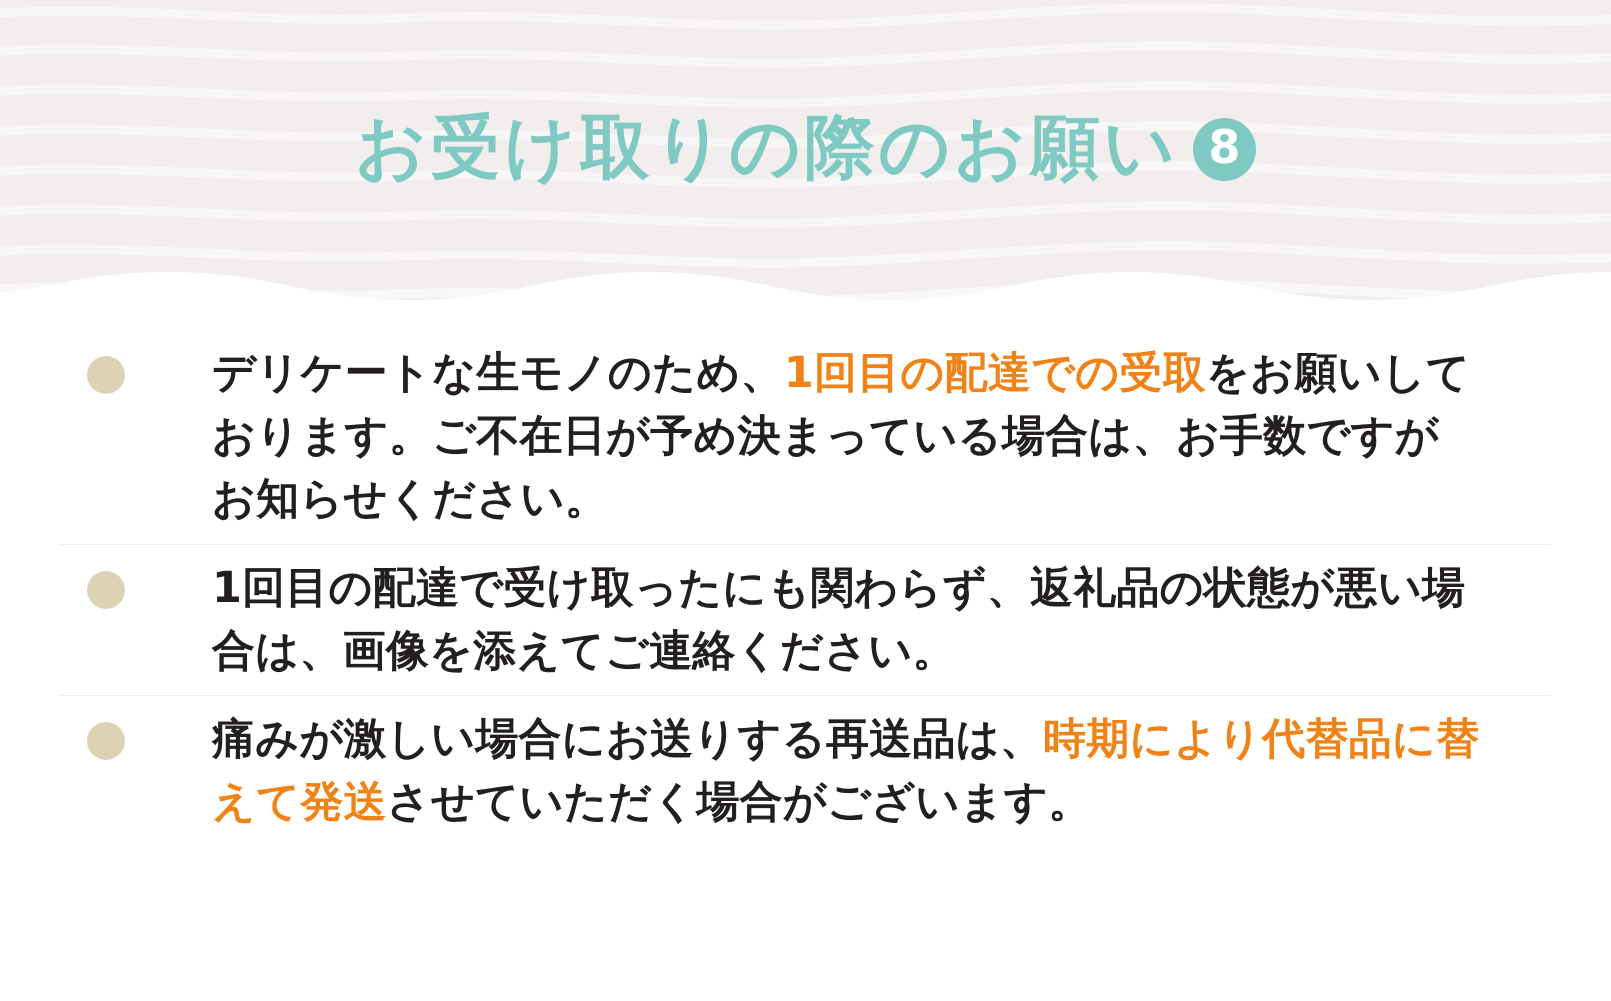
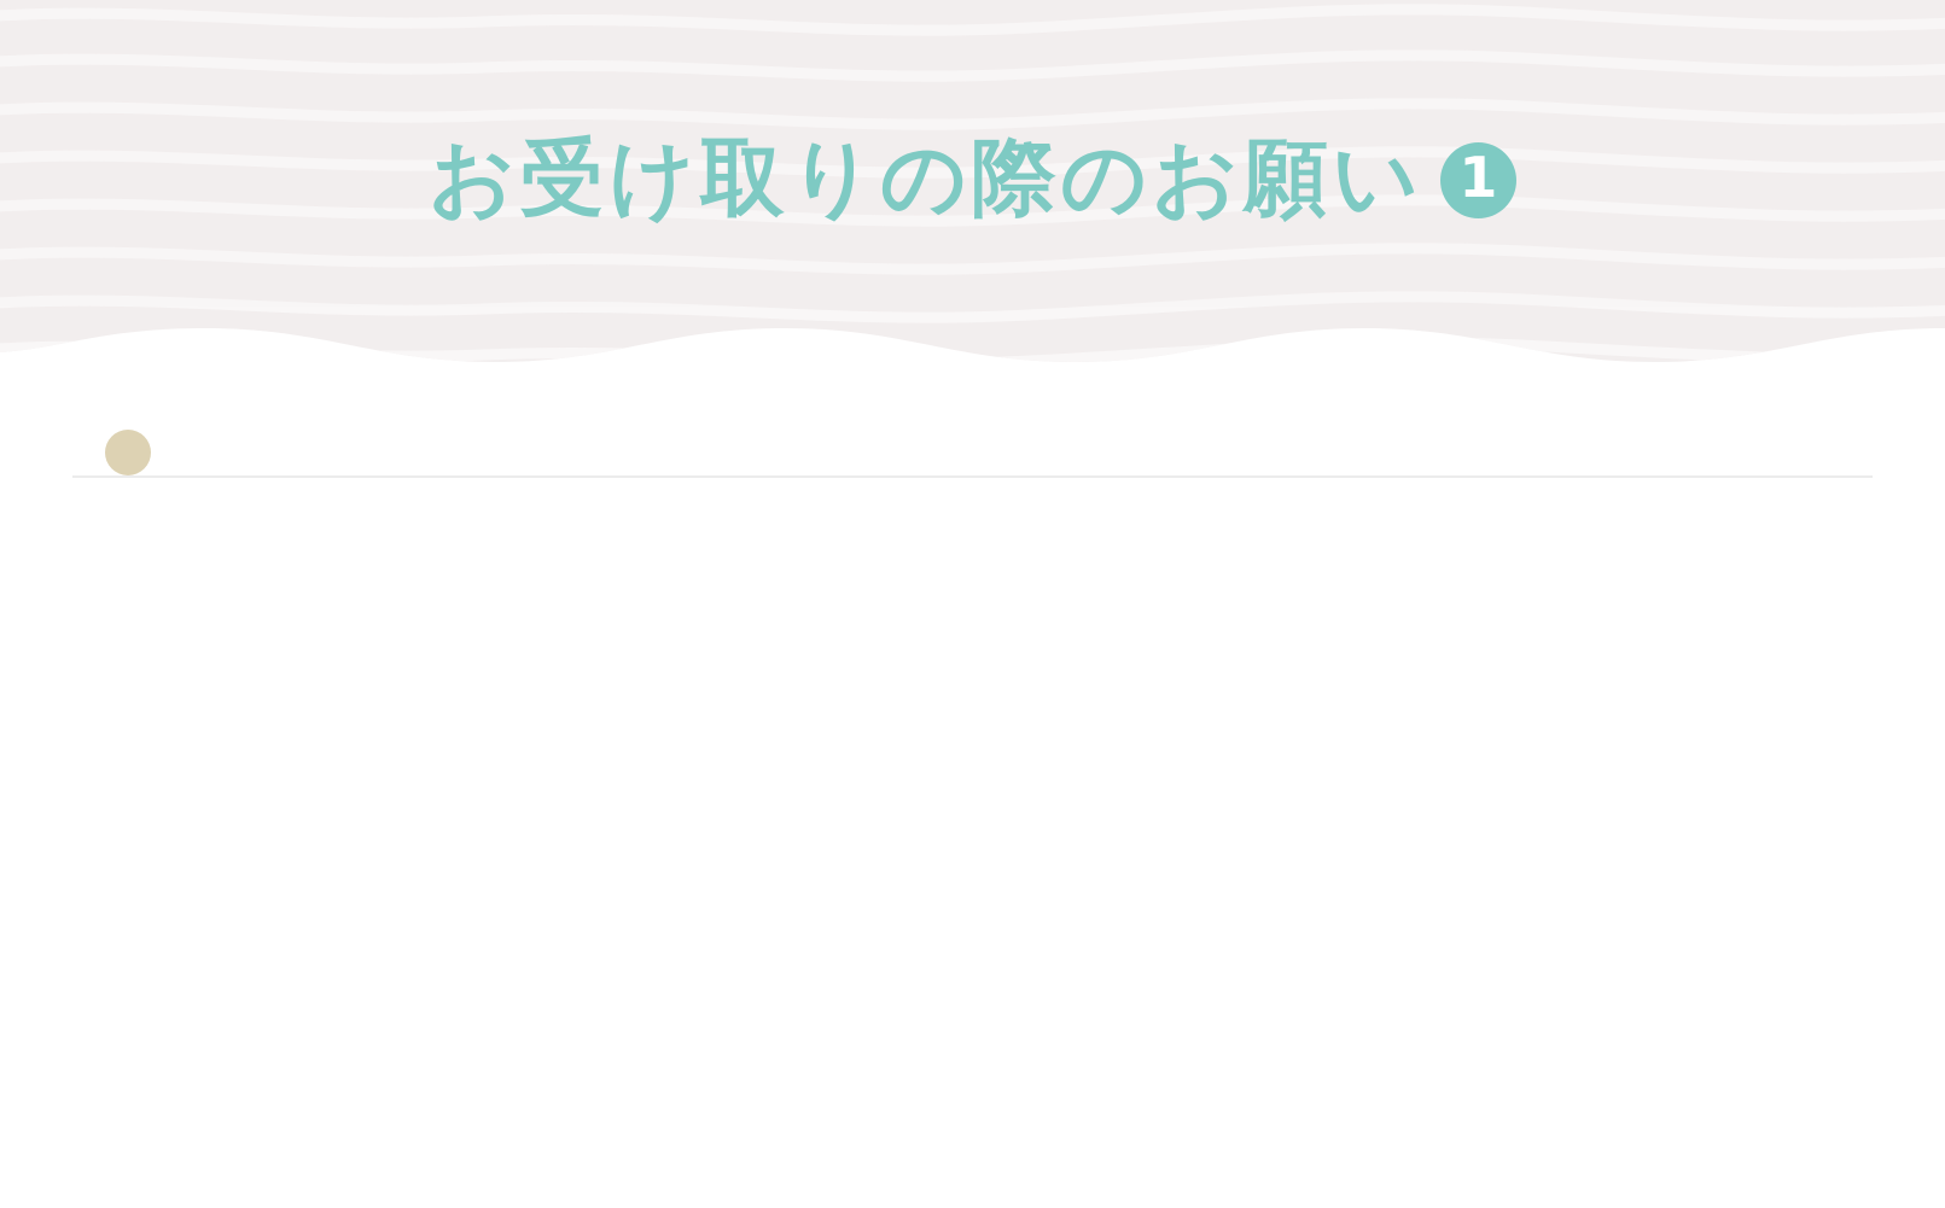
  お受け取りの際のお願い
- 8
+ 1
- デリケートな生モノのため、1回目の配達での受取をお願いしております。ご不在日が予め決まっている場合は、お手数ですがお知らせください。
- 1回目の配達で受け取ったにも関わらず、返礼品の状態が悪い場合は、画像を添えてご連絡ください。
- 痛みが激しい場合にお送りする再送品は、時期により代替品に替えて発送させていただく場合がございます。
